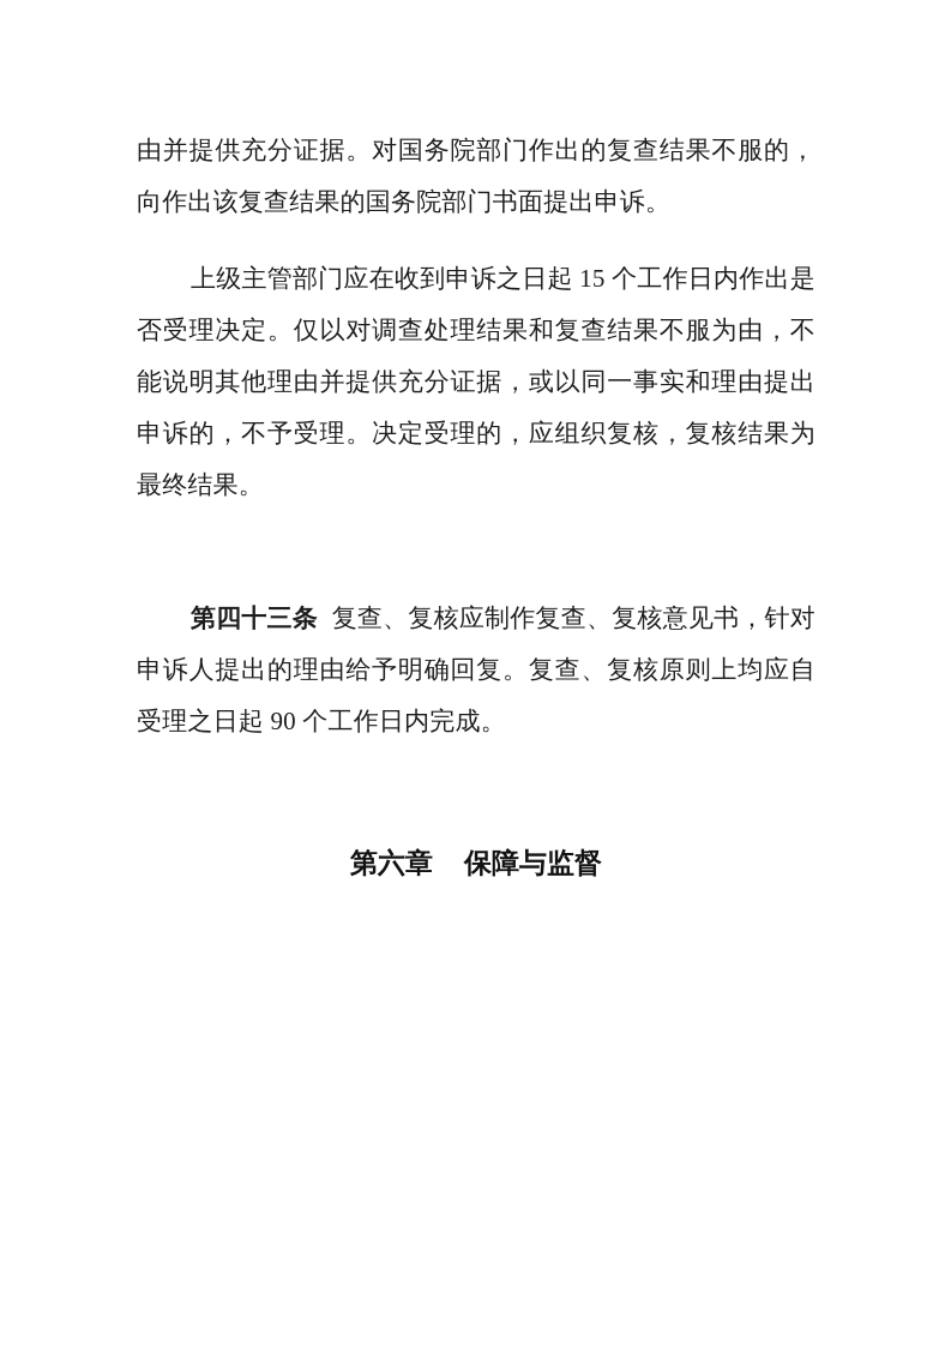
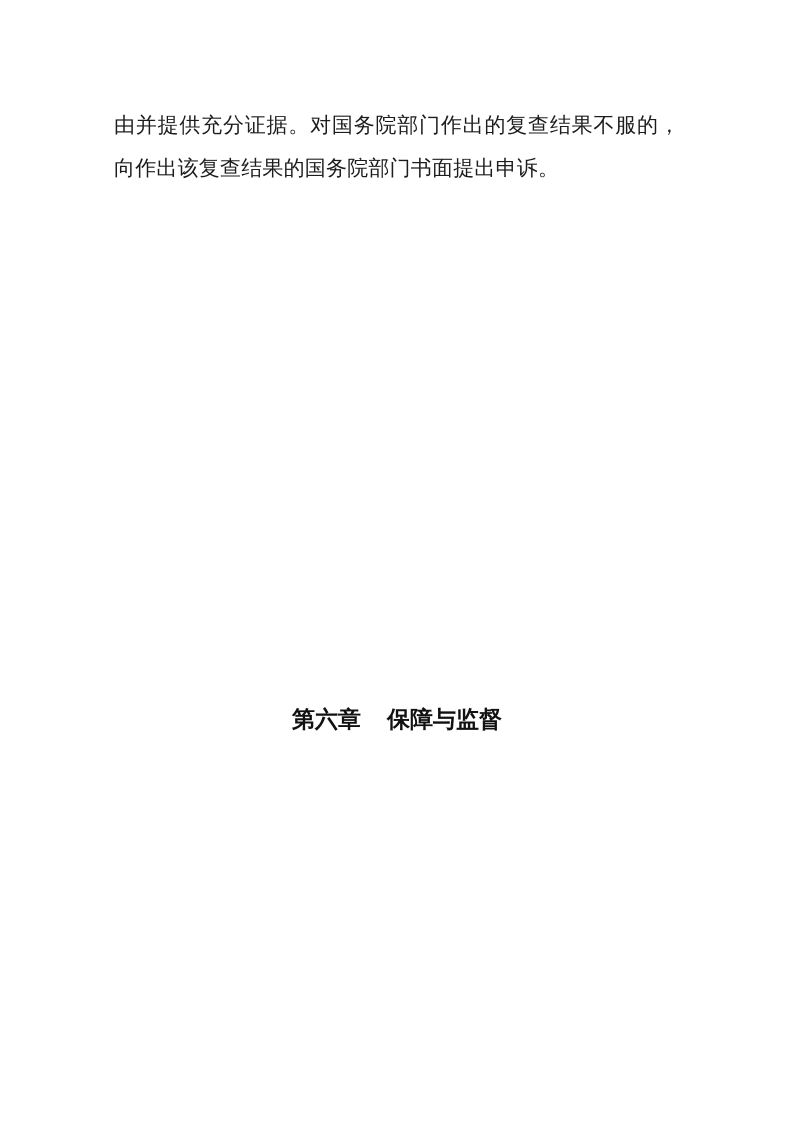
  由并提供充分证据。对国务院部门作出的复查结果不服的，向作出该复查结果的国务院部门书面提出申诉。
- 上级主管部门应在收到申诉之日起 15 个工作日内作出是否受理决定。仅以对调查处理结果和复查结果不服为由，不能说明其他理由并提供充分证据，或以同一事实和理由提出申诉的，不予受理。决定受理的，应组织复核，复核结果为最终结果。
- 第四十三条 复查、复核应制作复查、复核意见书，针对申诉人提出的理由给予明确回复。复查、复核原则上均应自受理之日起 90 个工作日内完成。
  第六章 保障与监督
